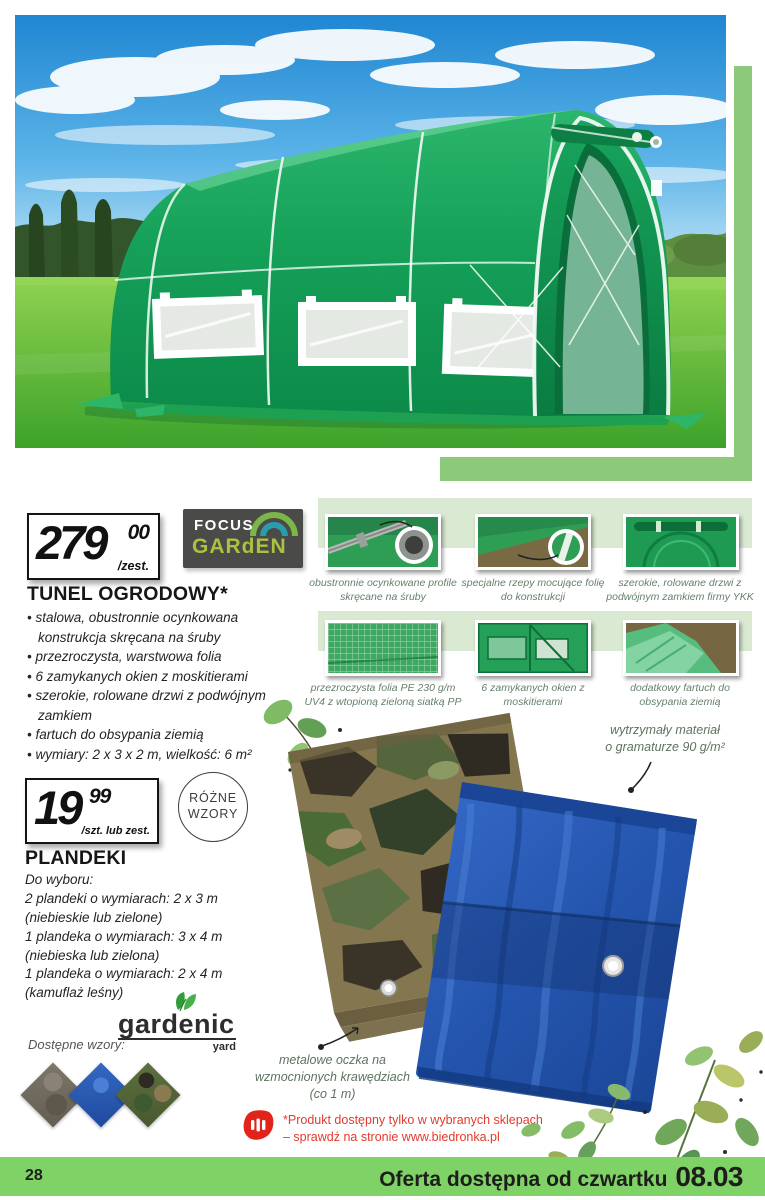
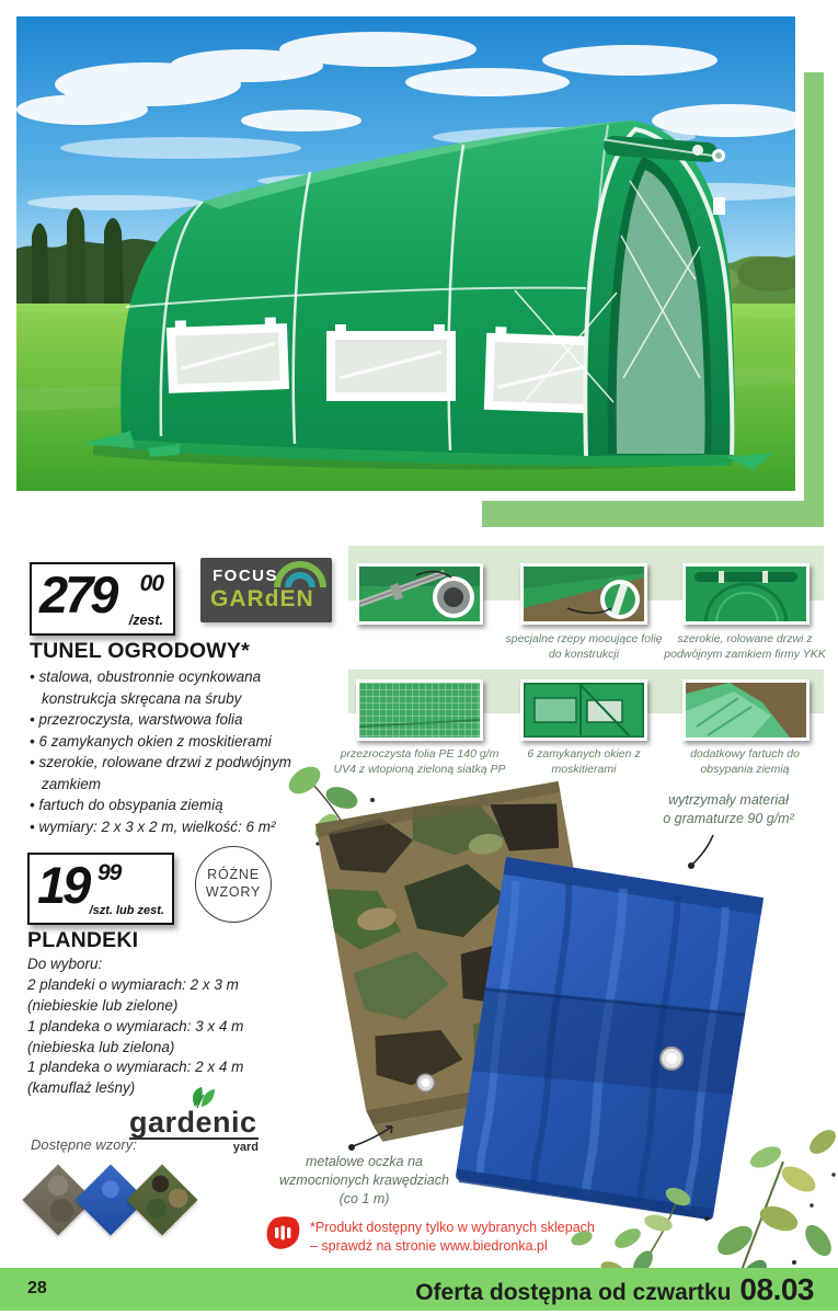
  279
  00
  /zest.
  FOCUS
  GARdEN
  TUNEL OGRODOWY*
  stalowa, obustronnie ocynkowana konstrukcja skręcana na śruby
  przezroczysta, warstwowa folia
  6 zamykanych okien z moskitierami
  szerokie, rolowane drzwi z podwójnym zamkiem
  fartuch do obsypania ziemią
  wymiary: 2 x 3 x 2 m, wielkość: 6 m²
- obustronnie ocynkowane profile skręcane na śruby
  specjalne rzepy mocujące folię do konstrukcji
  szerokie, rolowane drzwi z podwójnym zamkiem firmy YKK
- przezroczysta folia PE 230 g/m UV4 z wtopioną zieloną siatką PP
+ przezroczysta folia PE 140 g/m UV4 z wtopioną zieloną siatką PP
  6 zamykanych okien z moskitierami
  dodatkowy fartuch do obsypania ziemią
  19
  99
  /szt. lub zest.
  RÓŻNE
  WZORY
  PLANDEKI
  Do wyboru:
  2 plandeki o wymiarach: 2 x 3 m
  (niebieskie lub zielone)
  1 plandeka o wymiarach: 3 x 4 m
  (niebieska lub zielona)
  1 plandeka o wymiarach: 2 x 4 m
  (kamuflaż leśny)
  gardenic
  yard
  Dostępne wzory:
  wytrzymały materiał
  o gramaturze 90 g/m²
  metalowe oczka na
  wzmocnionych krawędziach
  (co 1 m)
  *Produkt dostępny tylko w wybranych sklepach
  – sprawdź na stronie www.biedronka.pl
  28
  Oferta dostępna od czwartku
  08.03
